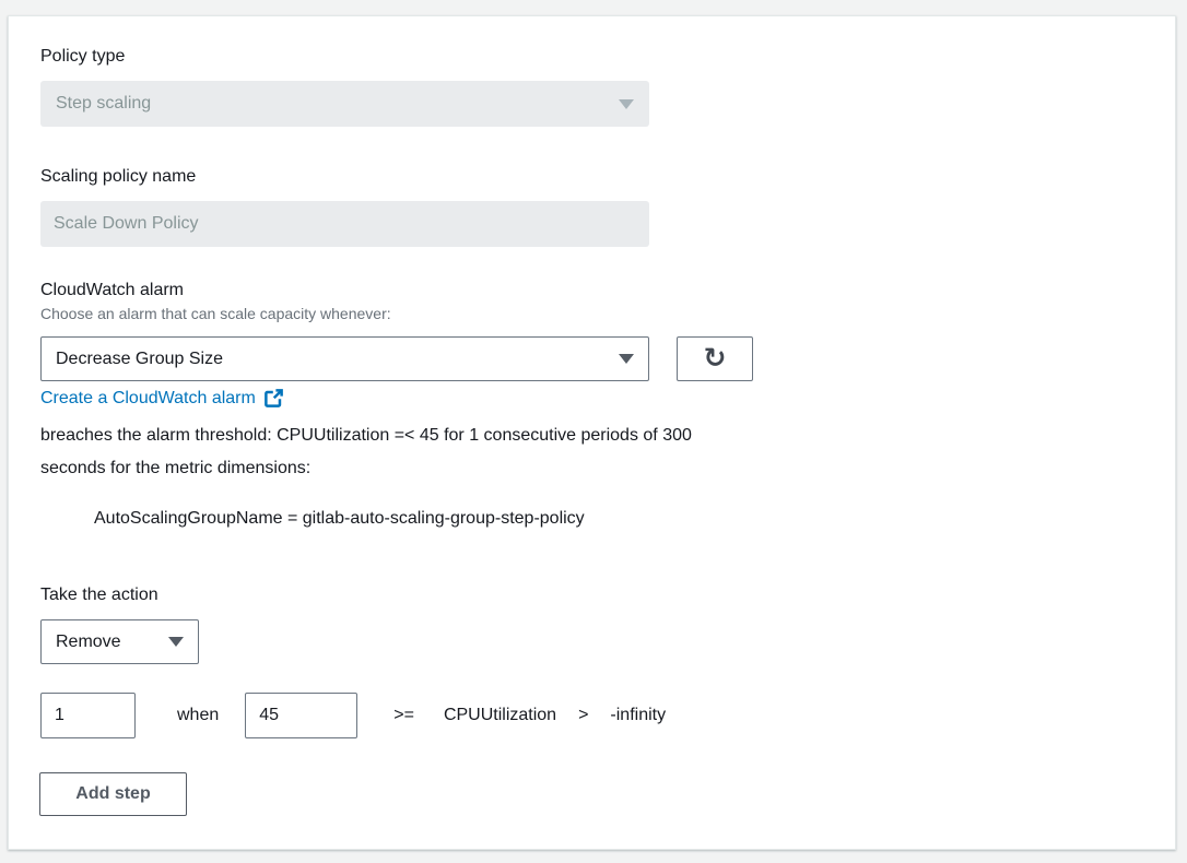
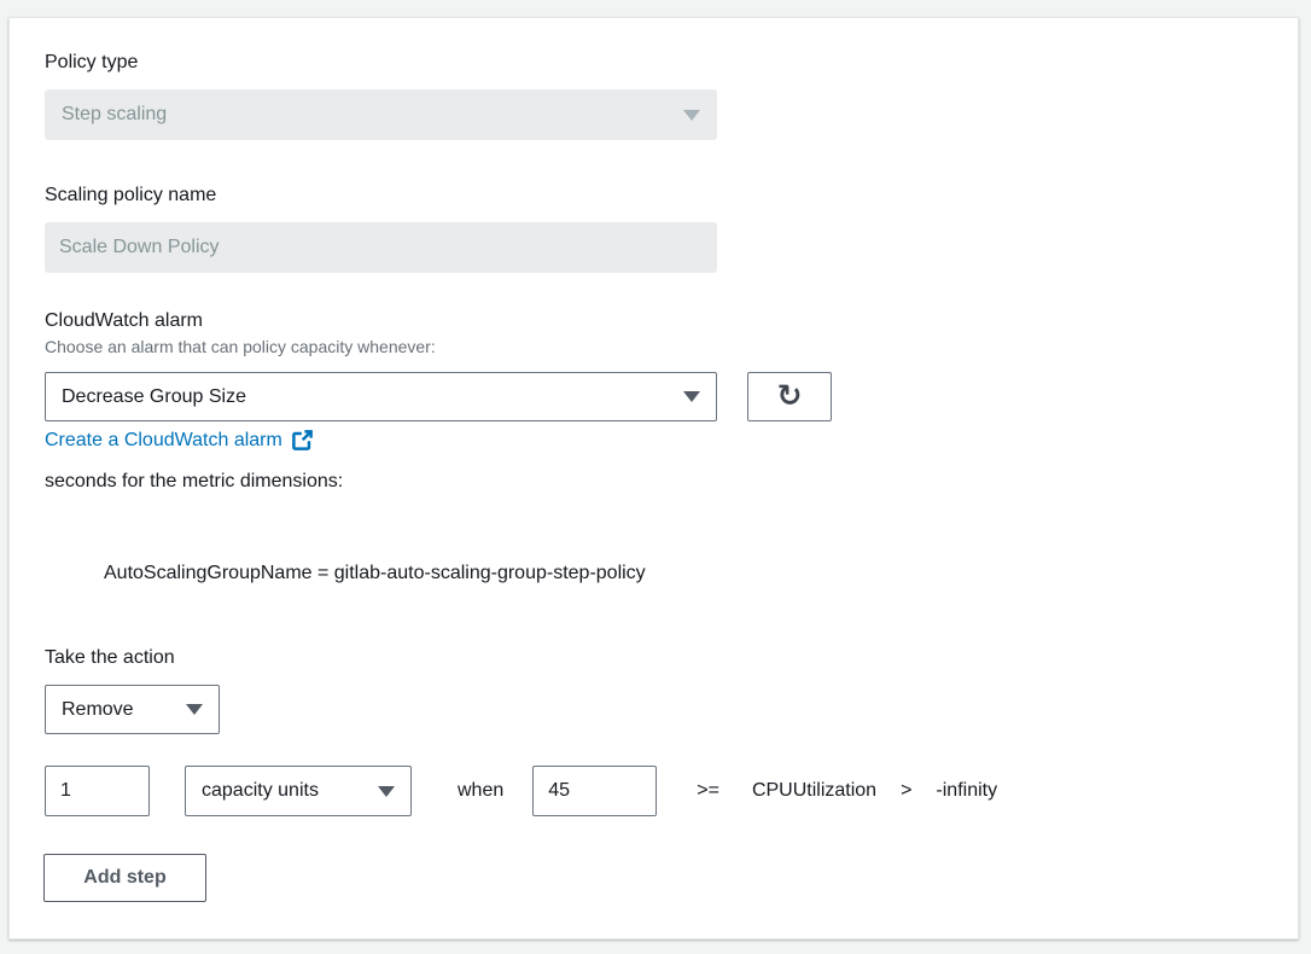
  Policy type
  Step scaling
  Scaling policy name
  Scale Down Policy
  CloudWatch alarm
- Choose an alarm that can scale capacity whenever:
+ Choose an alarm that can policy capacity whenever:
  Decrease Group Size
  ↻
  Create a CloudWatch alarm
- breaches the alarm threshold: CPUUtilization =< 45 for 1 consecutive periods of 300
  seconds for the metric dimensions:
  AutoScalingGroupName = gitlab-auto-scaling-group-step-policy
  Take the action
  Remove
  1
+ capacity units
  when
  45
  >=
  CPUUtilization
  >
  -infinity
  Add step
